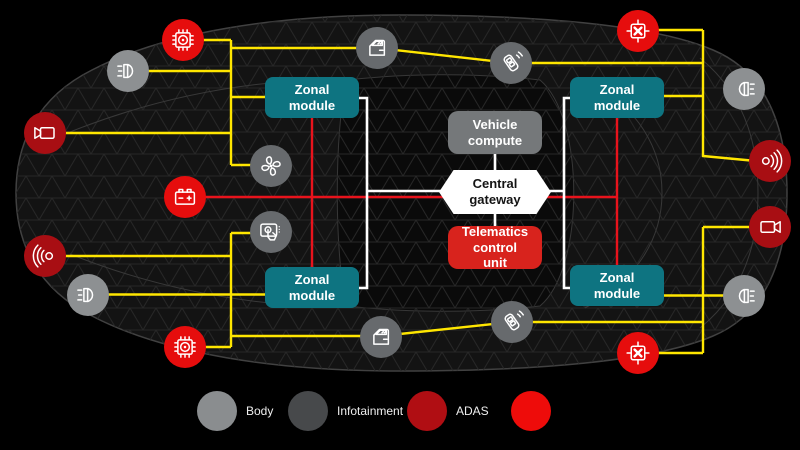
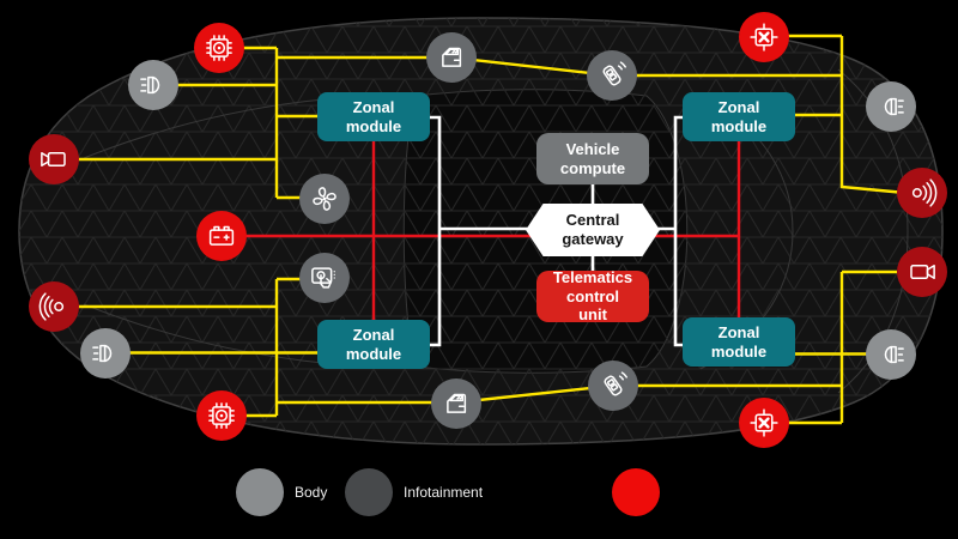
  Zonal module
  Zonal module
  Zonal module
  Zonal module
  Vehicle compute
  Central gateway
  Telematics control unit
  Body
  Infotainment
- ADAS
